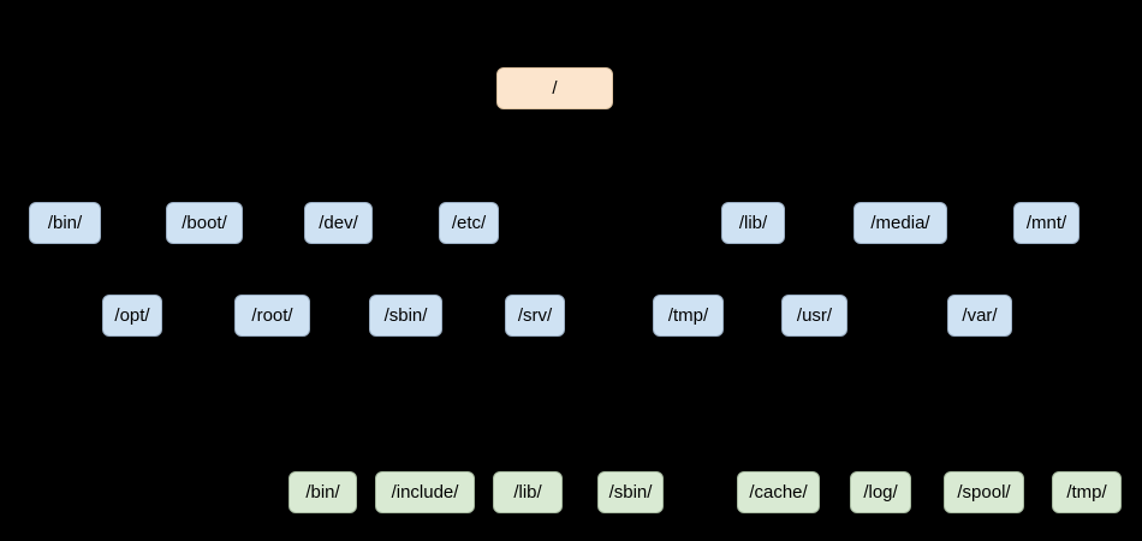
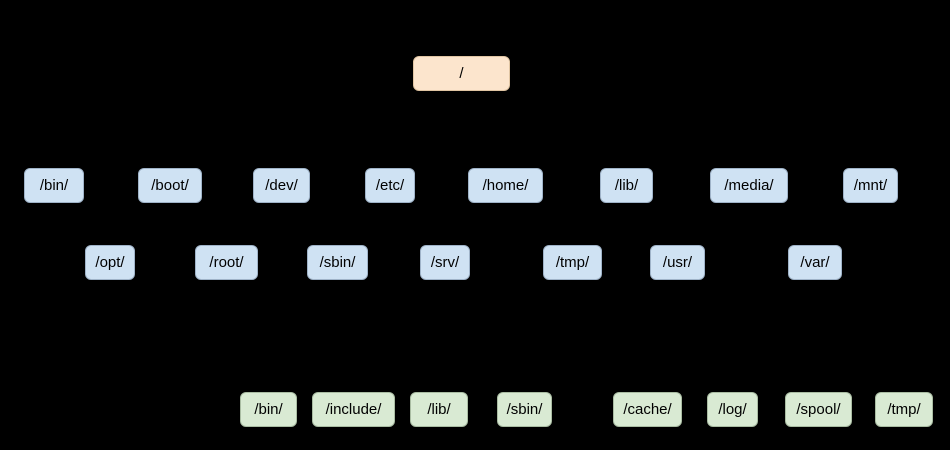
  /
  /bin/
  /boot/
  /dev/
  /etc/
+ /home/
  /lib/
  /media/
  /mnt/
  /opt/
  /root/
  /sbin/
  /srv/
  /tmp/
  /usr/
  /var/
  /bin/
  /include/
  /lib/
  /sbin/
  /cache/
  /log/
  /spool/
  /tmp/
